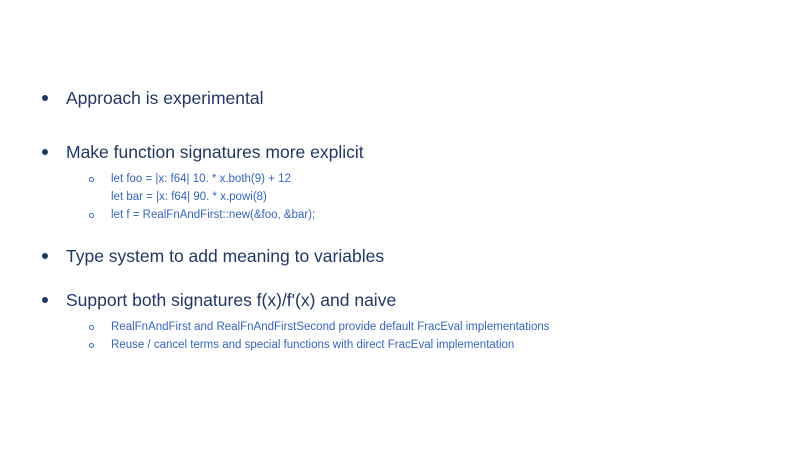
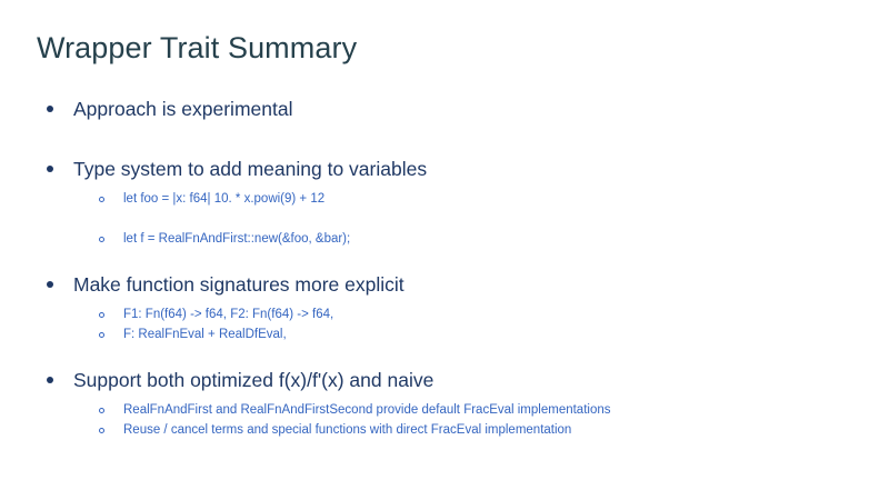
+ Wrapper Trait Summary
  Approach is experimental
- Make function signatures more explicit
+ Type system to add meaning to variables
- let foo = |x: f64| 10. * x.both(9) + 12
+ let foo = |x: f64| 10. * x.powi(9) + 12
- let bar = |x: f64| 90. * x.powi(8)
  let f = RealFnAndFirst::new(&foo, &bar);
- Type system to add meaning to variables
+ Make function signatures more explicit
+ F1: Fn(f64) -> f64, F2: Fn(f64) -> f64,
+ F: RealFnEval + RealDfEval,
- Support both signatures f(x)/f'(x) and naive
+ Support both optimized f(x)/f'(x) and naive
  RealFnAndFirst and RealFnAndFirstSecond provide default FracEval implementations
  Reuse / cancel terms and special functions with direct FracEval implementation
